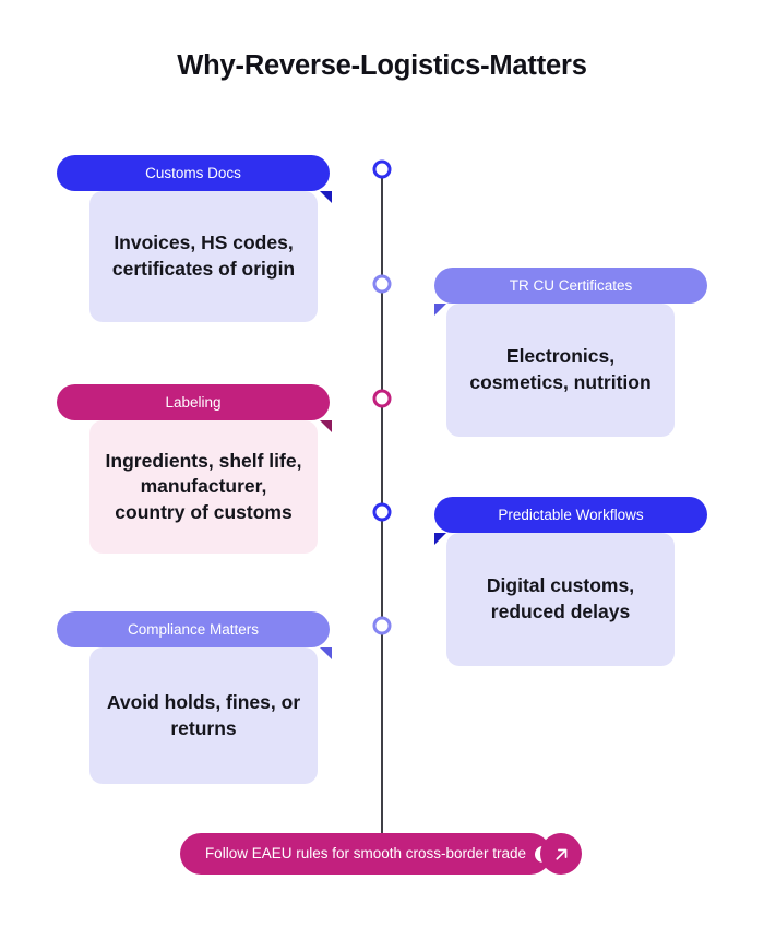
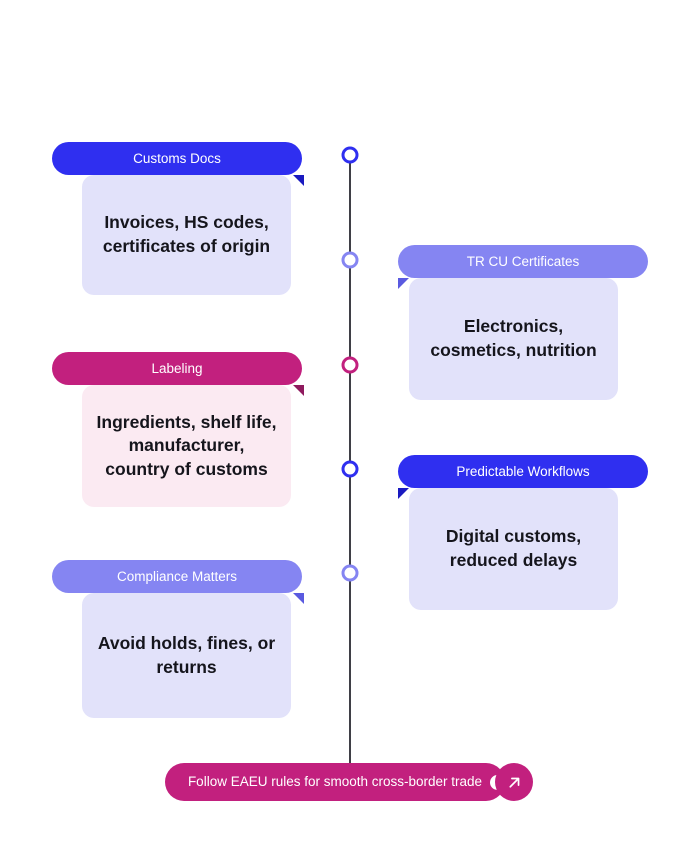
- Why-Reverse-Logistics-Matters
  Invoices, HS codes, certificates of origin
  Customs Docs
  Ingredients, shelf life, manufacturer, country of customs
  Labeling
  Avoid holds, fines, or returns
  Compliance Matters
  Electronics, cosmetics, nutrition
  TR CU Certificates
  Digital customs, reduced delays
  Predictable Workflows
  Follow EAEU rules for smooth cross-border trade
